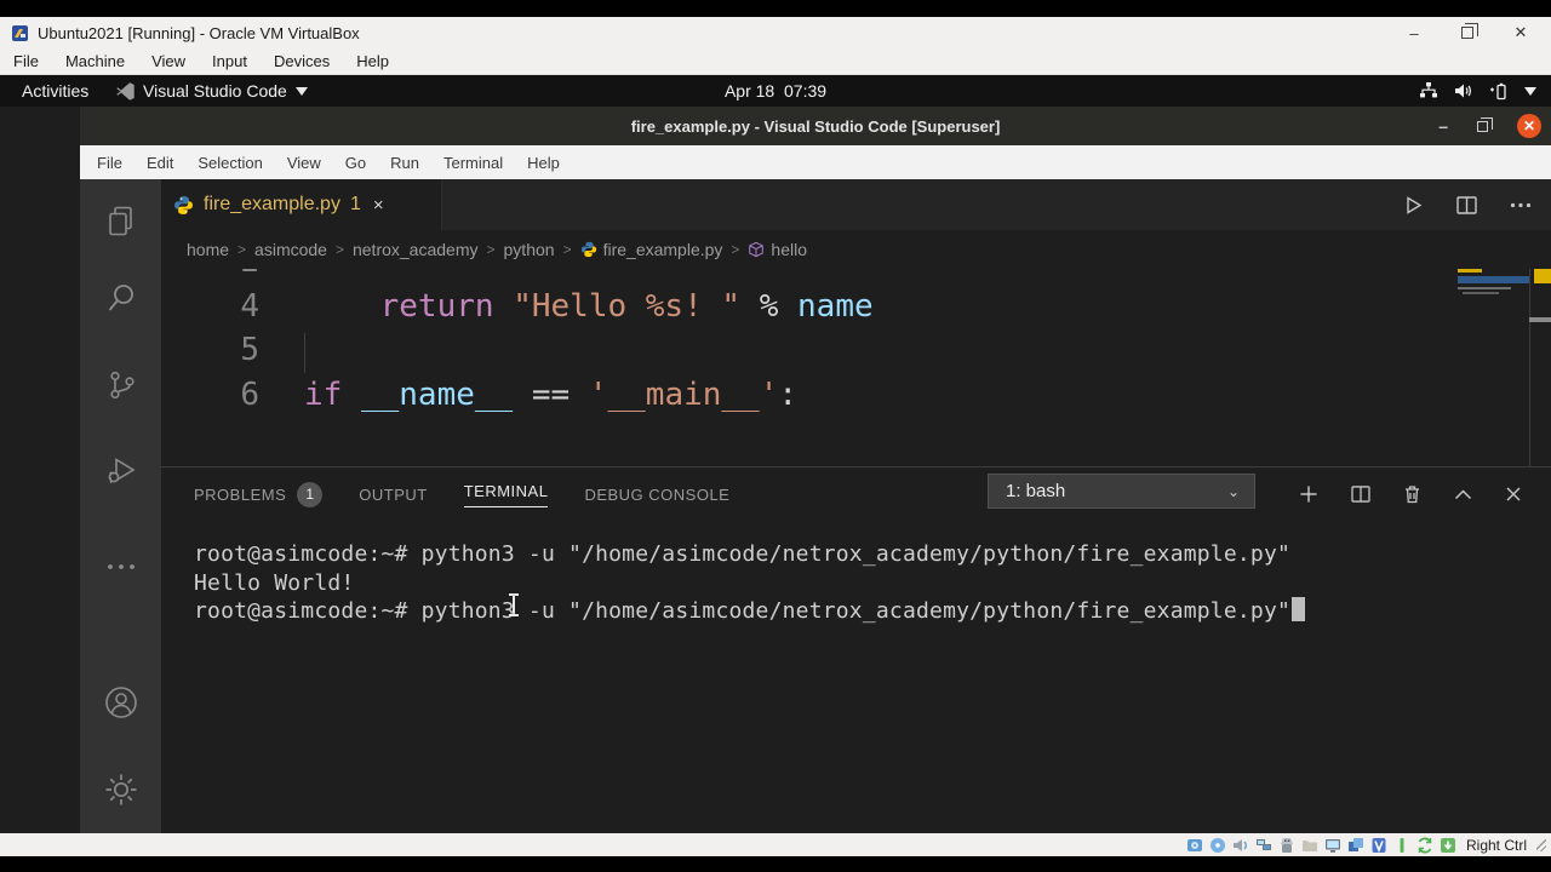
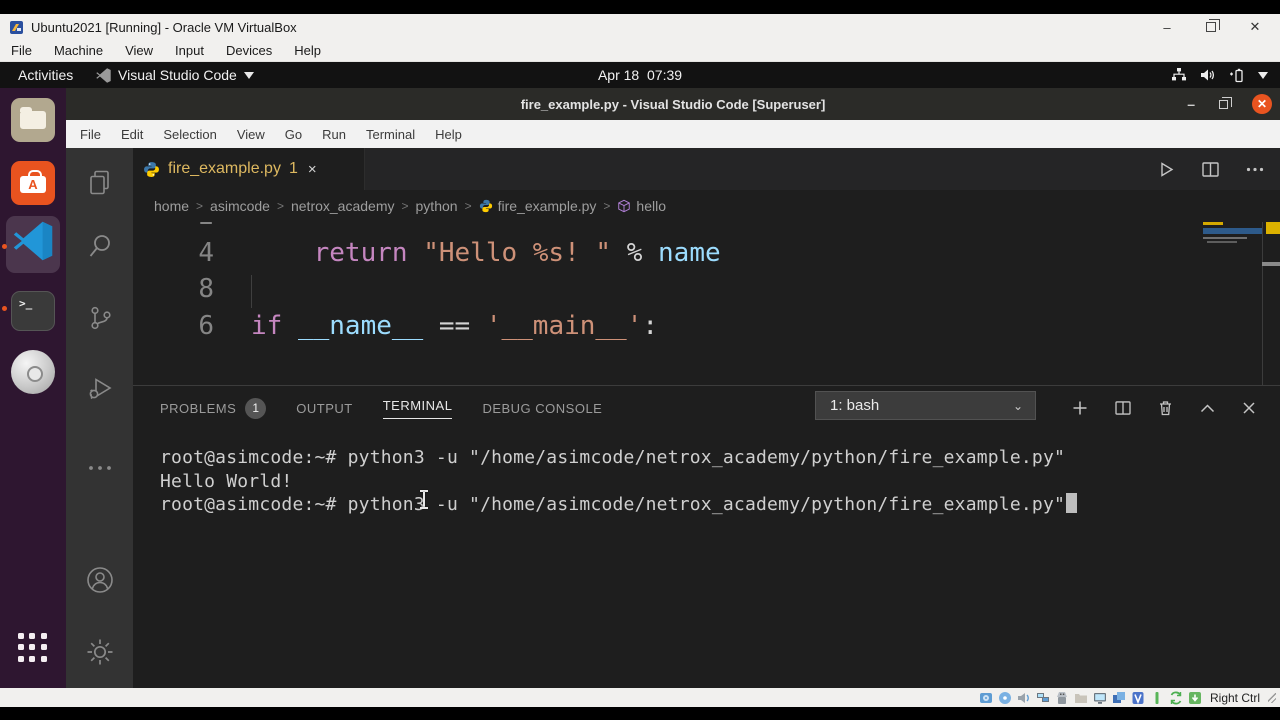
  Ubuntu2021 [Running] - Oracle VM VirtualBox
  –
  ✕
  File
  Machine
  View
  Input
  Devices
  Help
  Activities
  Visual Studio Code
  Apr 18 07:39
+ A
+ >_
  fire_example.py - Visual Studio Code [Superuser]
  –
  ✕
  File
  Edit
  Selection
  View
  Go
  Run
  Terminal
  Help
  fire_example.py
  1
  ×
  home
  >
  asimcode
  >
  netrox_academy
  >
  python
  >
  fire_example.py
  >
  hello
  4
  return "Hello %s! " % name
- 5
+ 8
  6
  if __name__ == '__main__':
  PROBLEMS
  1
  OUTPUT
  TERMINAL
  DEBUG CONSOLE
  1: bash
  ⌄
  root@asimcode:~# python3 -u "/home/asimcode/netrox_academy/python/fire_example.py"
  Hello World!
  root@asimcode:~# python -u "/home/asimcode/netrox_academy/python/fire_example.py"
  Right Ctrl
